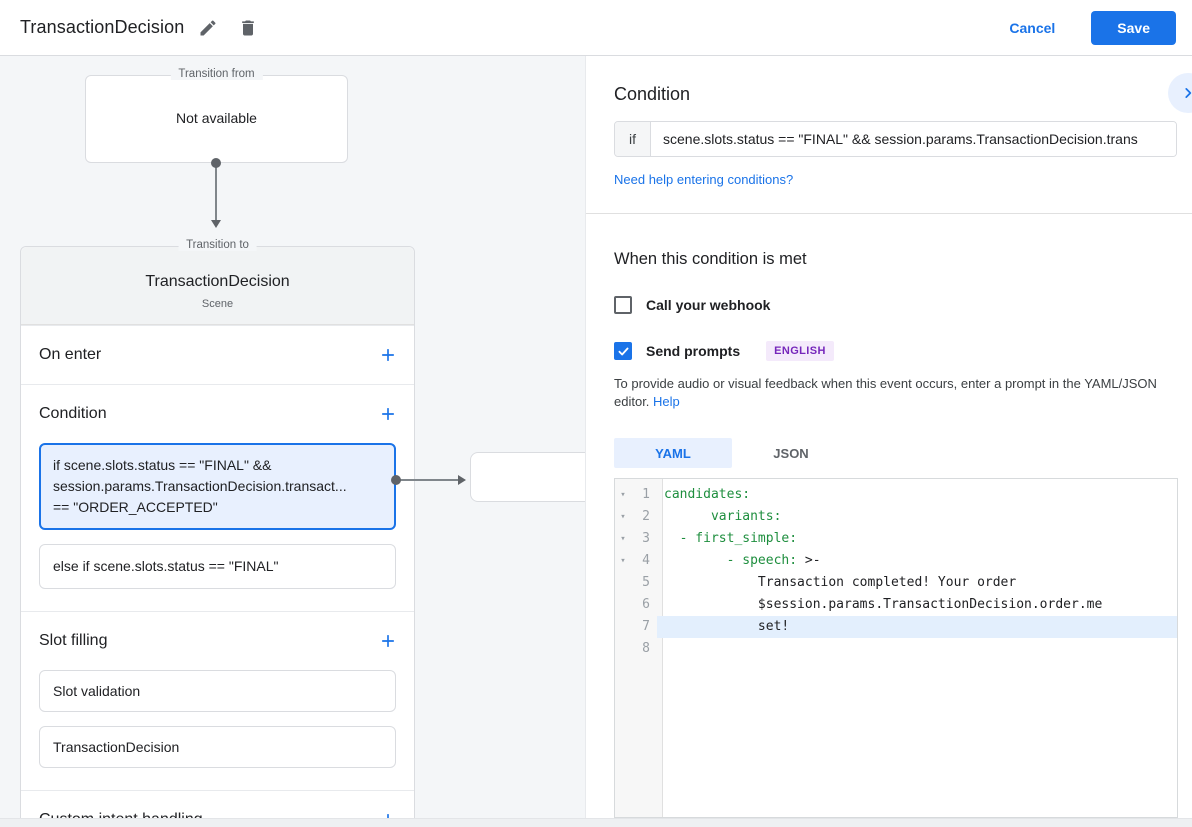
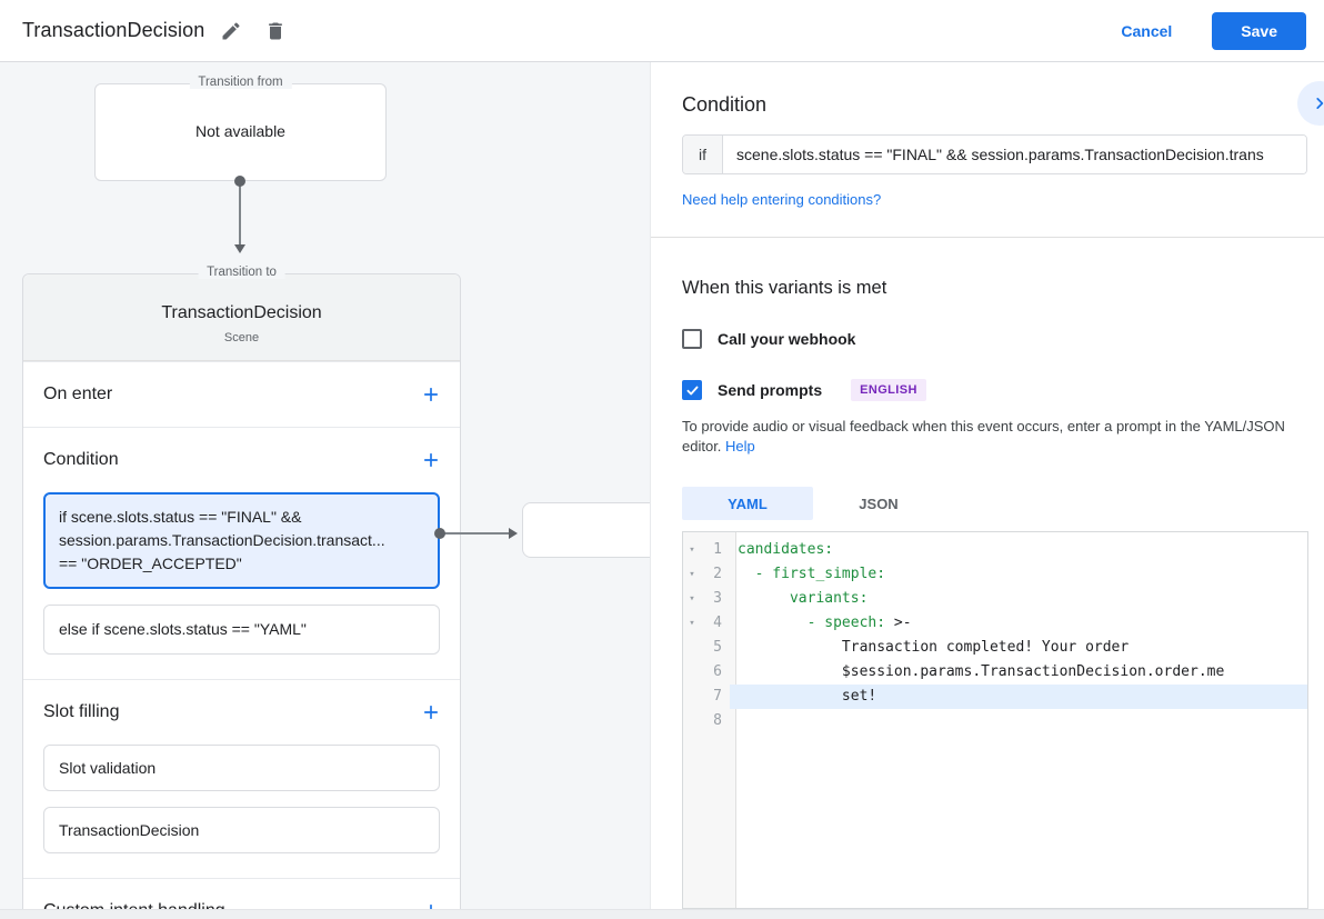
  TransactionDecision
  Cancel
  Save
  Transition from
  Not available
  Transition to
  TransactionDecision
  Scene
  On enter
  Condition
  if scene.slots.status == "FINAL" &&
  session.params.TransactionDecision.transact...
  == "ORDER_ACCEPTED"
- else if scene.slots.status == "FINAL"
+ else if scene.slots.status == "YAML"
  Slot filling
  Slot validation
  TransactionDecision
  Condition
  if
  scene.slots.status == "FINAL" && session.params.TransactionDecision.trans
  Need help entering conditions?
- When this condition is met
+ When this variants is met
  Call your webhook
  Send prompts
  ENGLISH
  To provide audio or visual feedback when this event occurs, enter a prompt in the YAML/JSON editor. Help
  YAML
  JSON
  ▾
  1
  candidates:
  ▾
  2
- variants:
+ - first_simple:
  ▾
  3
- - first_simple:
+ variants:
  ▾
  4
  - speech: >-
  5
  Transaction completed! Your order
  6
  $session.params.TransactionDecision.order.me
  7
  set!
  8
